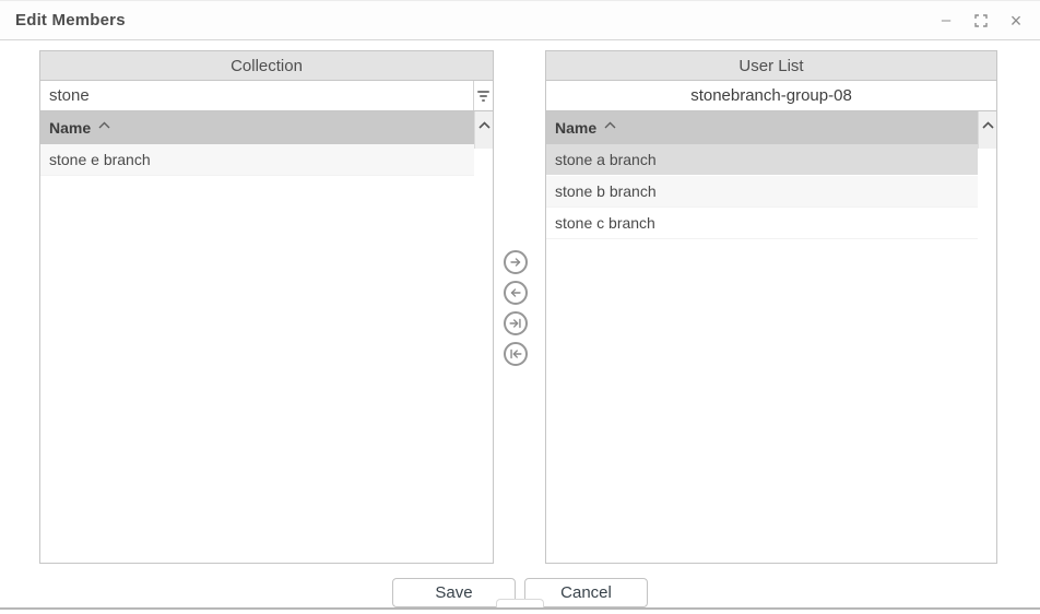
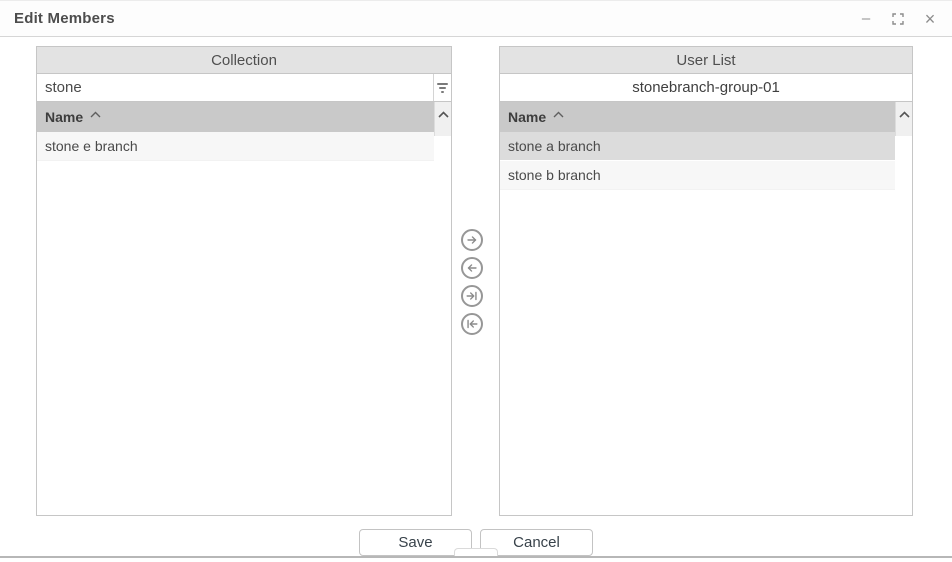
  Edit Members
  –
  ×
  Collection
  stone
  Name
  stone e branch
  User List
- stonebranch-group-08
+ stonebranch-group-01
  Name
  stone a branch
  stone b branch
- stone c branch
  Save
  Cancel
